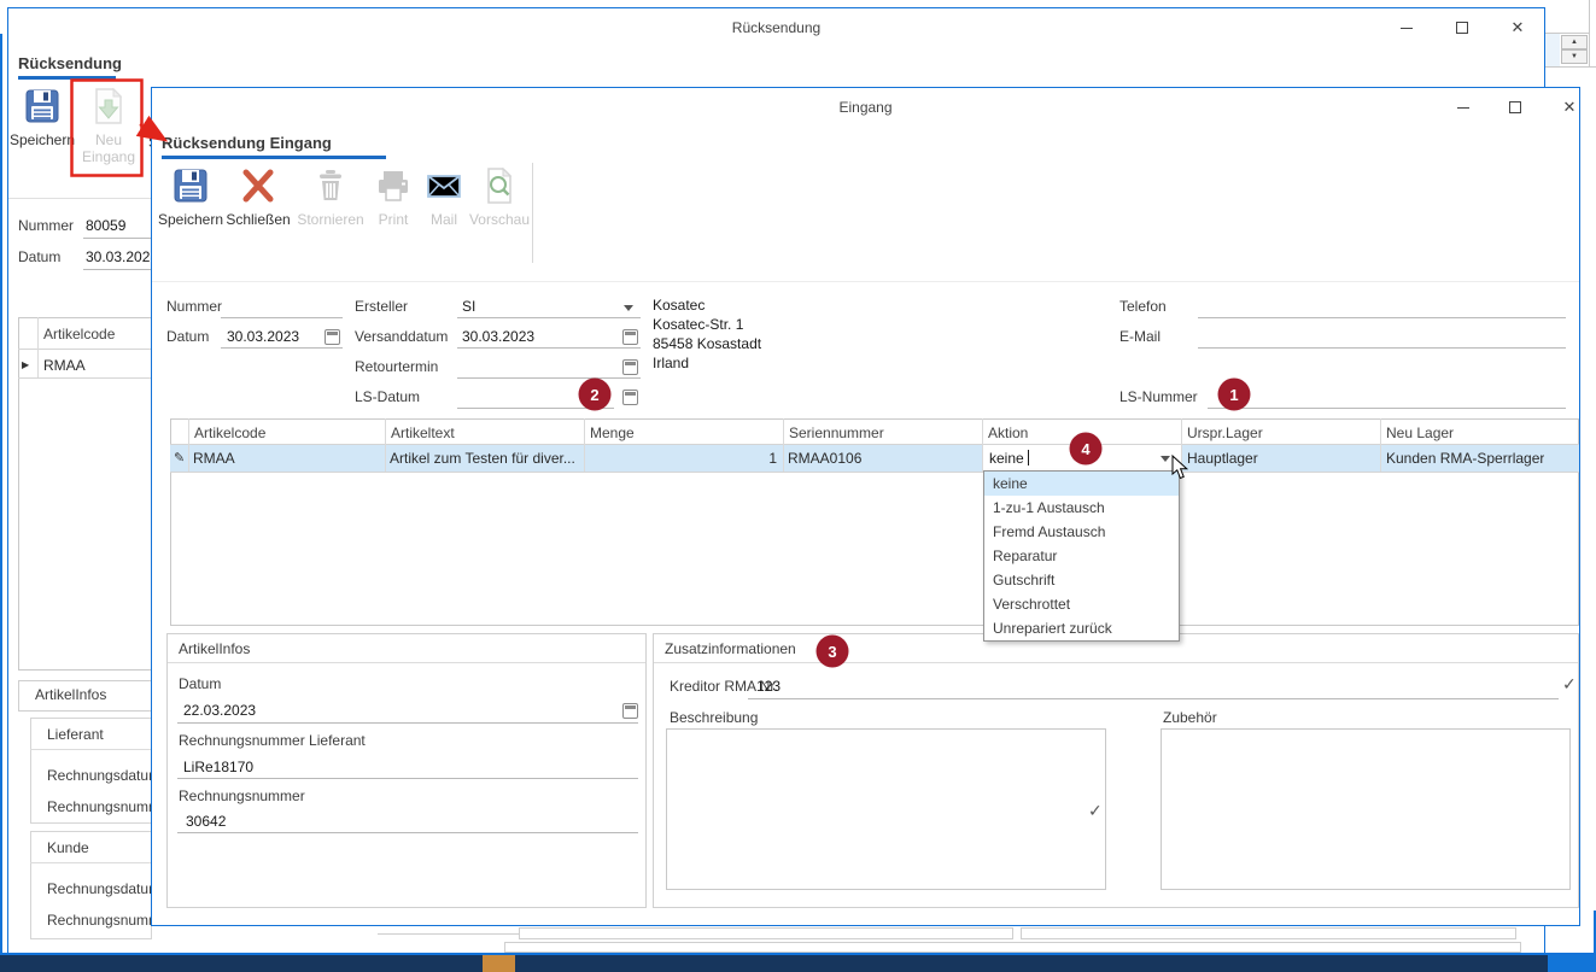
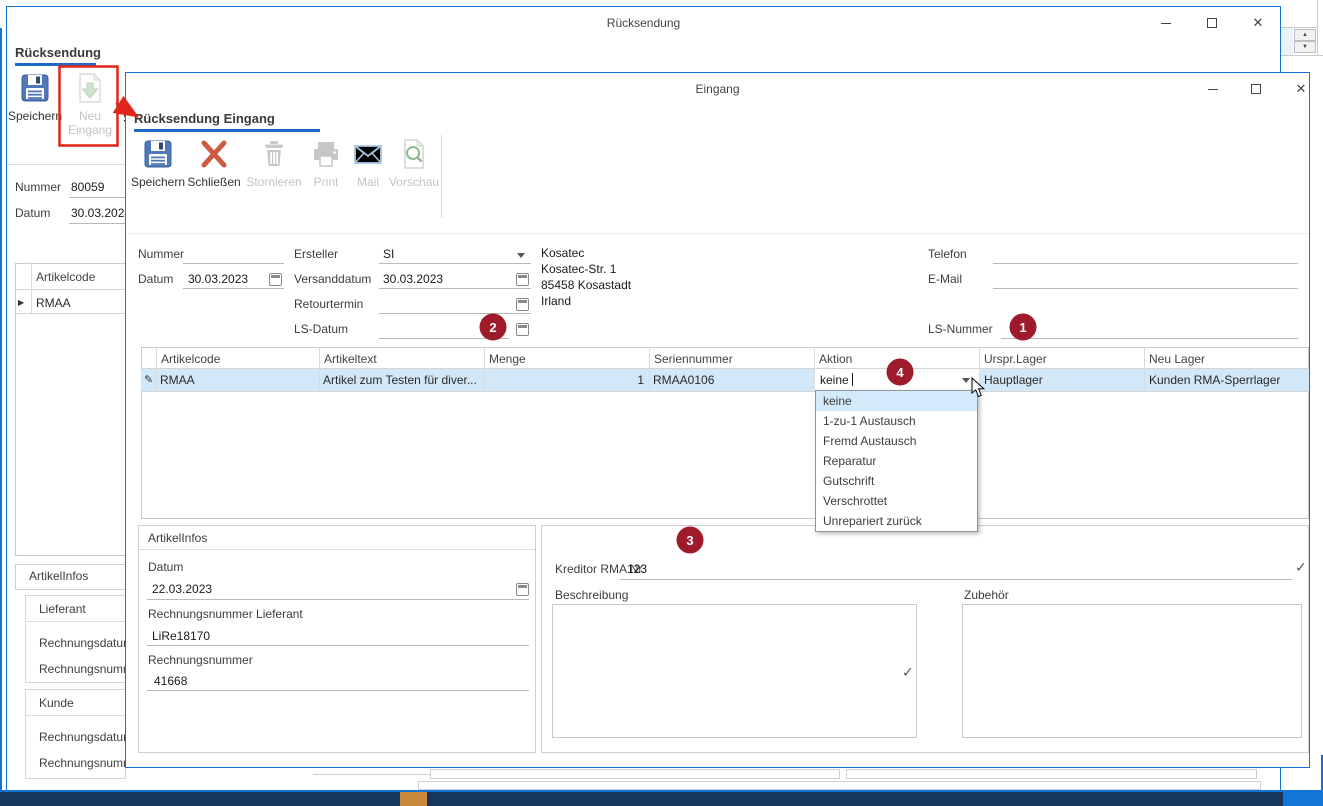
  Rücksendung
  ✕
  Rücksendung
  Speicher
  Neu
  Eingang
  Nummer
  80059
  Datum
  30.03.202
  Artikelcode
  ▶
  RMAA
  ArtikelInfos
  Lieferant
  Rechnungsdatu
  Rechnungsnum
  Kunde
  Rechnungsdatu
  Rechnungsnum
  Eingang
  ✕
  Rücksendung Eingang
  Speichern
  Schließen
  Stornieren
  Print
  Mail
  Vorschau
  Nummer
  Datum
  30.03.2023
  Ersteller
  SI
  Versanddatum
  30.03.2023
  Retourtermin
  LS-Datum
  Kosatec
  Kosatec-Str. 1
  85458 Kosastadt
  Irland
  Telefon
  E-Mail
  LS-Nummer
  Artikelcode
  Artikeltext
  Menge
  Seriennummer
  Aktion
  Urspr.Lager
  Neu Lager
  ✎
  RMAA
  Artikel zum Testen für diver...
  1
  RMAA0106
  keine
  Hauptlager
  Kunden RMA-Sperrlager
  ArtikelInfos
  Datum
  22.03.2023
  Rechnungsnummer Lieferant
  LiRe18170
  Rechnungsnummer
- 30642
+ 41668
- Zusatzinformationen
  Kreditor RMA Nr.
  123
  ✓
  Beschreibung
  ✓
  Zubehör
  keine
  1-zu-1 Austausch
  Fremd Austausch
  Reparatur
  Gutschrift
  Verschrottet
  Unrepariert zurück
  1
  2
  3
  4
